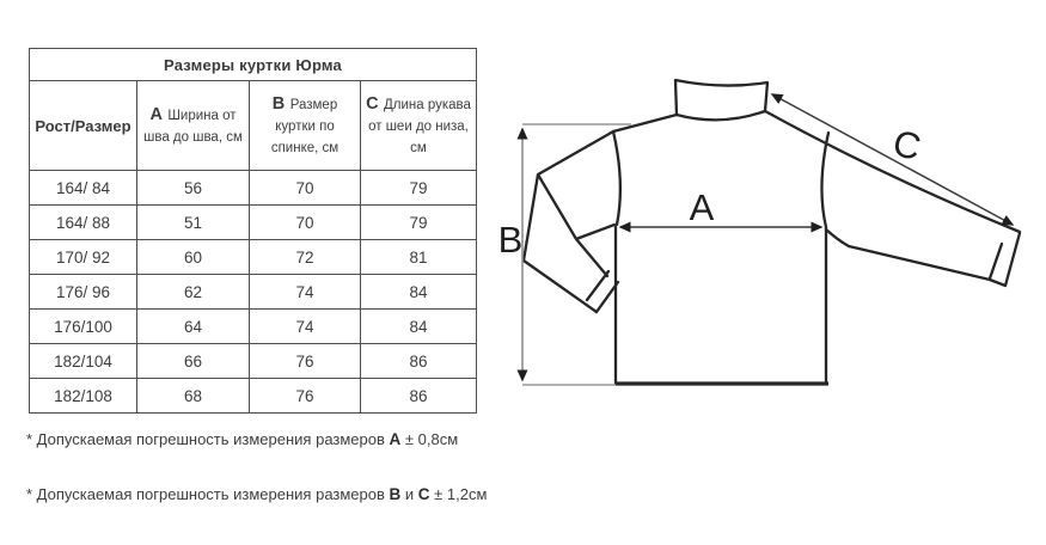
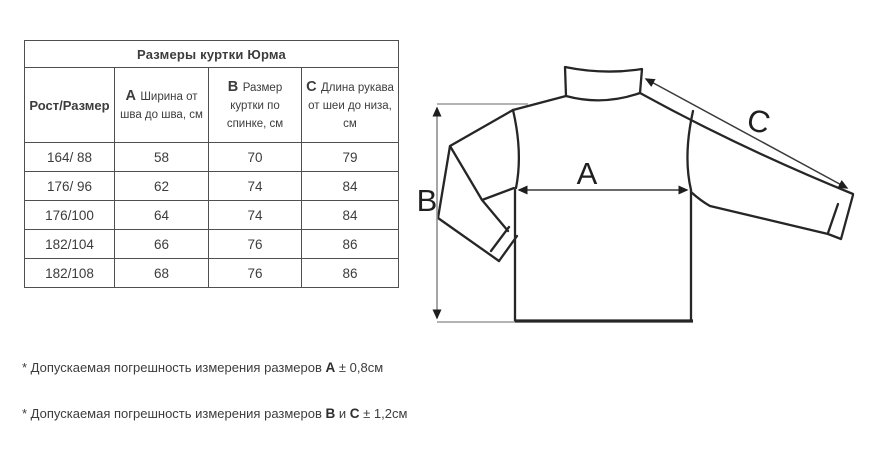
  Размеры куртки Юрма
  Рост/Размер	A Ширина от шва до шва, см	B Размер куртки по спинке, см	C Длина рукава от шеи до низа, см
- 164/ 84	56	70	79
- 164/ 88	51	70	79
+ 164/ 88	58	70	79
- 170/ 92	60	72	81
  176/ 96	62	74	84
  176/100	64	74	84
  182/104	66	76	86
  182/108	68	76	86
  B
  A
  * Допускаемая погрешность измерения размеров A ± 0,8см
  * Допускаемая погрешность измерения размеров B и C ± 1,2см
